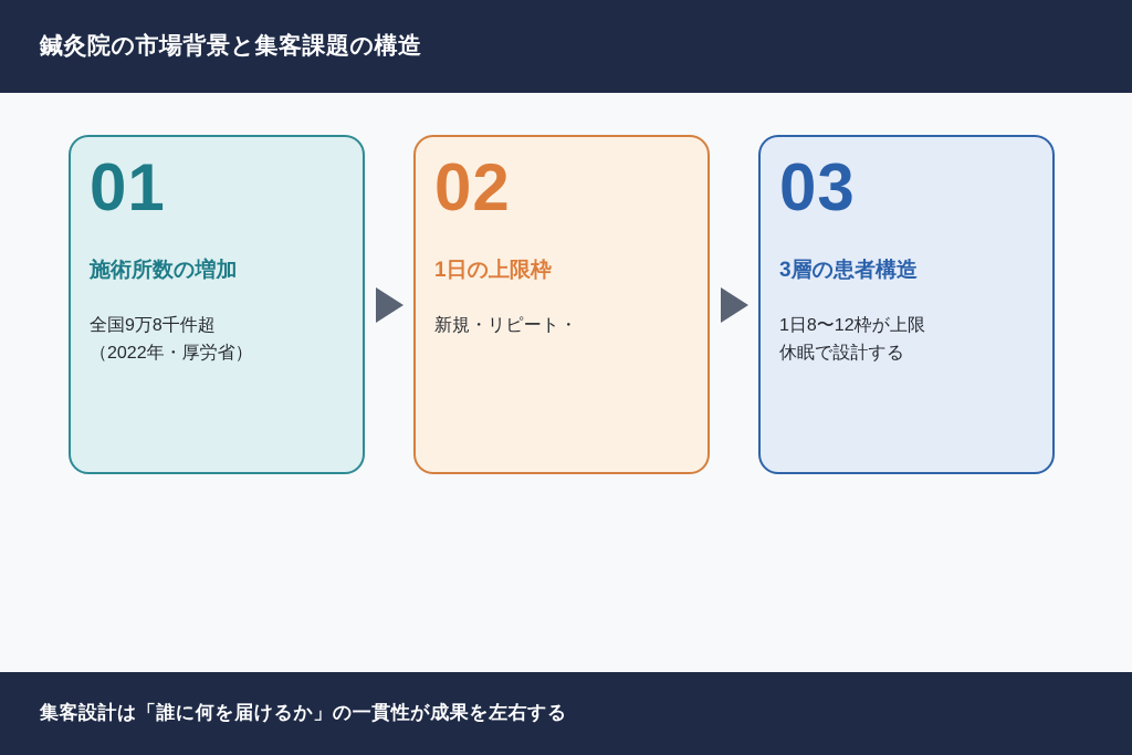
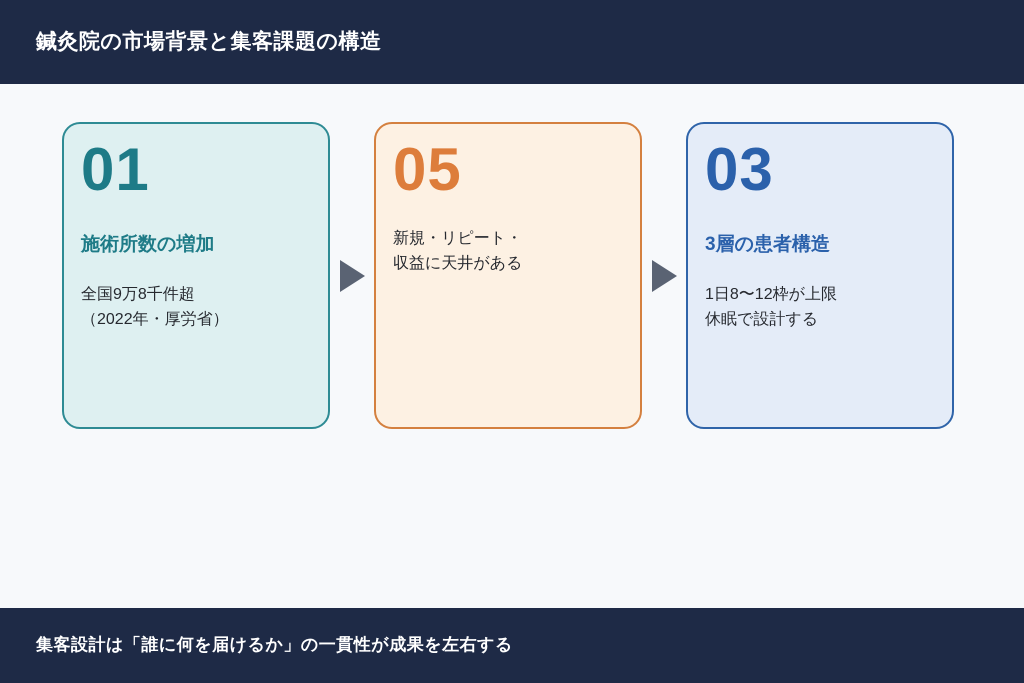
  鍼灸院の市場背景と集客課題の構造
  01
  施術所数の増加
  全国9万8千件超
  （2022年・厚労省）
- 02
+ 05
- 1日の上限枠
  新規・リピート・
+ 収益に天井がある
  03
  3層の患者構造
  1日8〜12枠が上限
  休眠で設計する
  集客設計は「誰に何を届けるか」の一貫性が成果を左右する
